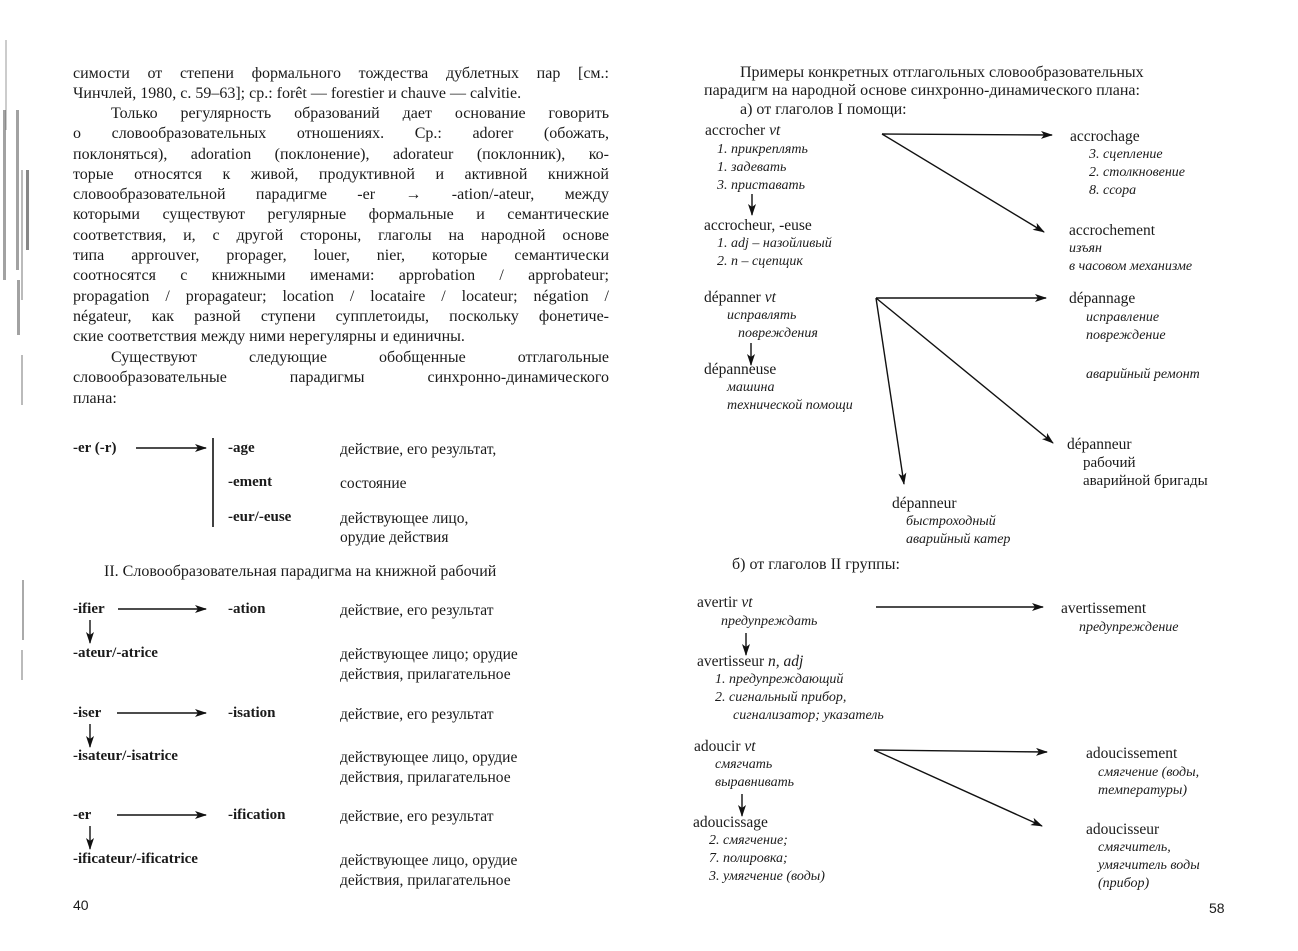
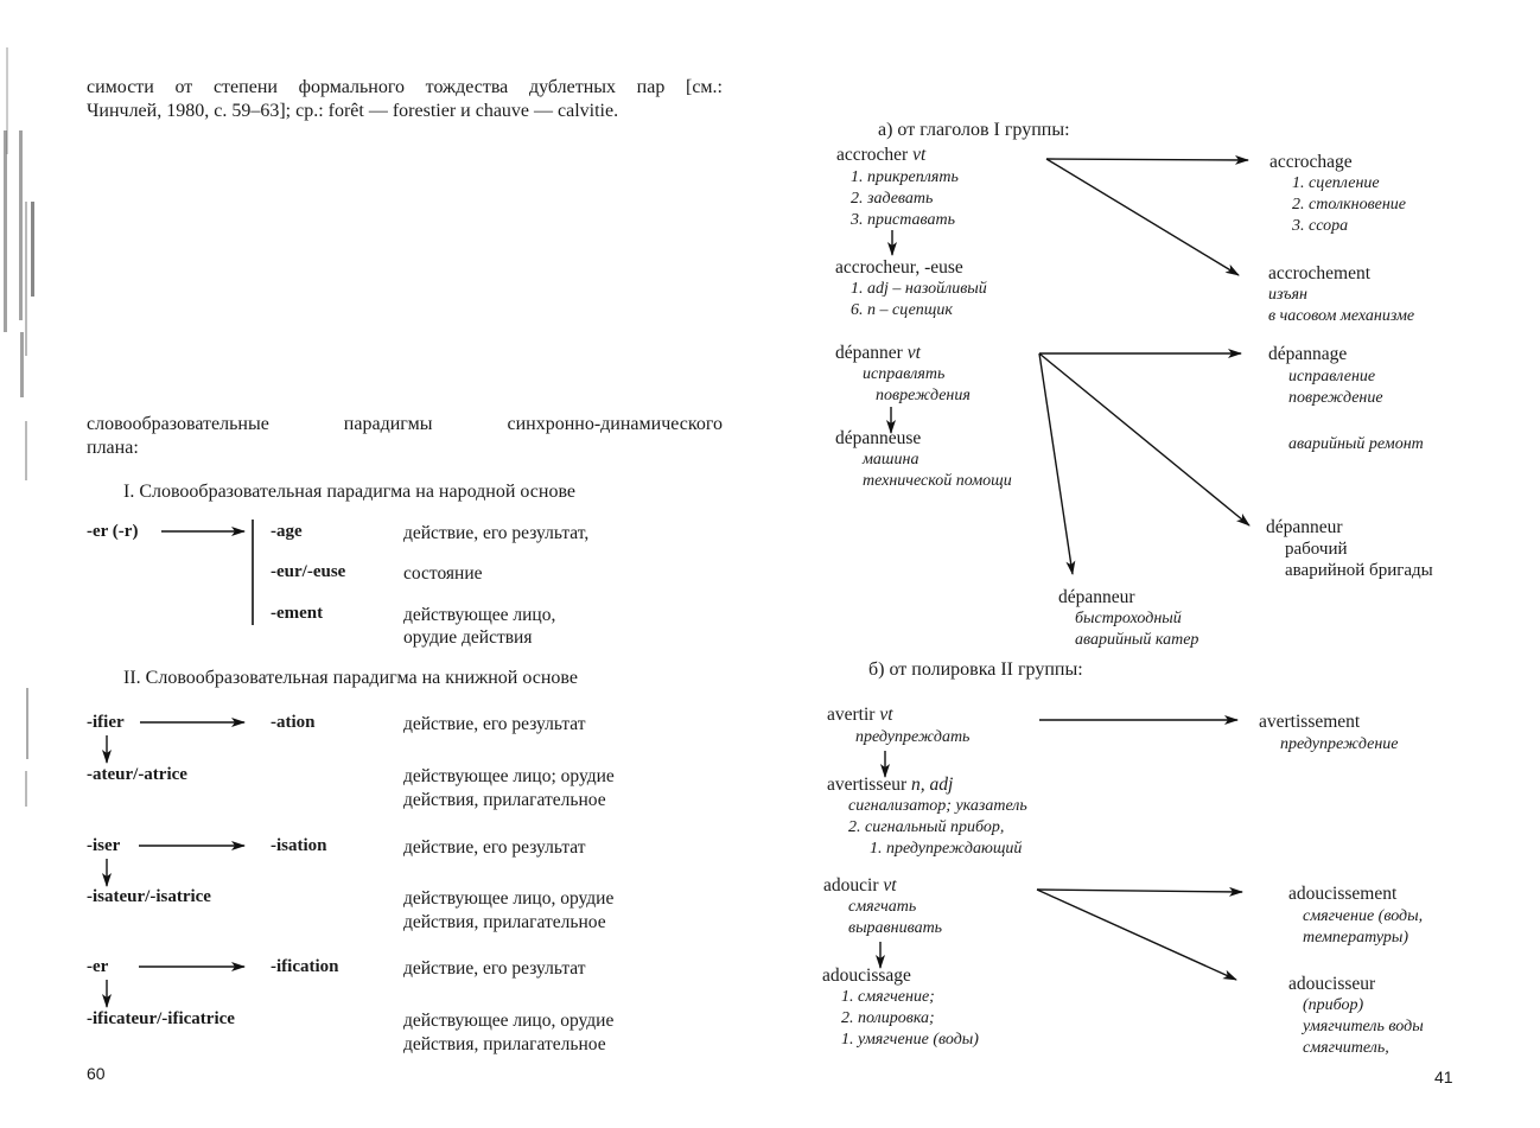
  симости от степени формального тождества дублетных пар [см.:
  Чинчлей, 1980, с. 59–63]; ср.: forêt — forestier и chauve — calvitie.
- Только регулярность образований дает основание говорить
- о словообразовательных отношениях. Ср.: adorer (обожать,
- поклоняться), adoration (поклонение), adorateur (поклонник), ко-
- торые относятся к живой, продуктивной и активной книжной
- словообразовательной парадигме -er → -ation/-ateur, между
- которыми существуют регулярные формальные и семантические
- соответствия, и, с другой стороны, глаголы на народной основе
- типа approuver, propager, louer, nier, которые семантически
- соотносятся с книжными именами: approbation / approbateur;
- propagation / propagateur; location / locataire / locateur; négation /
- négateur, как разной ступени супплетоиды, поскольку фонетиче-
- ские соответствия между ними нерегулярны и единичны.
- Существуют следующие обобщенные отглагольные
  словообразовательные парадигмы синхронно-динамического
  плана:
+ I. Словообразовательная парадигма на народной основе
  -er (-r)
  -age
  действие, его результат,
- -ement
+ -eur/-euse
  состояние
- -eur/-euse
+ -ement
  действующее лицо,
  орудие действия
- II. Словообразовательная парадигма на книжной рабочий
+ II. Словообразовательная парадигма на книжной основе
  -ifier
  -ation
  действие, его результат
  -ateur/-atrice
  действующее лицо; орудие
  действия, прилагательное
  -iser
  -isation
  действие, его результат
  -isateur/-isatrice
  действующее лицо, орудие
  действия, прилагательное
  -er
  -ification
  действие, его результат
  -ificateur/-ificatrice
  действующее лицо, орудие
  действия, прилагательное
- 40
+ 60
- Примеры конкретных отглагольных словообразовательных
- парадигм на народной основе синхронно-динамического плана:
- а) от глаголов I помощи:
+ а) от глаголов I группы:
  accrocher vt
  1. прикреплять
- 1. задевать
+ 2. задевать
  3. приставать
  accrochage
- 3. сцепление
+ 1. сцепление
  2. столкновение
- 8. ссора
+ 3. ссора
  accrocheur, -euse
  1. adj – назойливый
- 2. n – сцепщик
+ 6. n – сцепщик
  accrochement
  изъян
  в часовом механизме
  dépanner vt
  исправлять
  повреждения
  dépannage
  исправление
  повреждение
  аварийный ремонт
  dépanneuse
  машина
  технической помощи
  dépanneur
  рабочий
  аварийной бригады
  dépanneur
  быстроходный
  аварийный катер
- б) от глаголов II группы:
+ б) от полировка II группы:
  avertir vt
  предупреждать
  avertissement
  предупреждение
  avertisseur n, adj
- 1. предупреждающий
+ сигнализатор; указатель
  2. сигнальный прибор,
- сигнализатор; указатель
+ 1. предупреждающий
  adoucir vt
  смягчать
  выравнивать
  adoucissement
  смягчение (воды,
  температуры)
  adoucissage
- 2. смягчение;
+ 1. смягчение;
- 7. полировка;
+ 2. полировка;
- 3. умягчение (воды)
+ 1. умягчение (воды)
  adoucisseur
- смягчитель,
+ (прибор)
  умягчитель воды
- (прибор)
+ смягчитель,
- 58
+ 41
